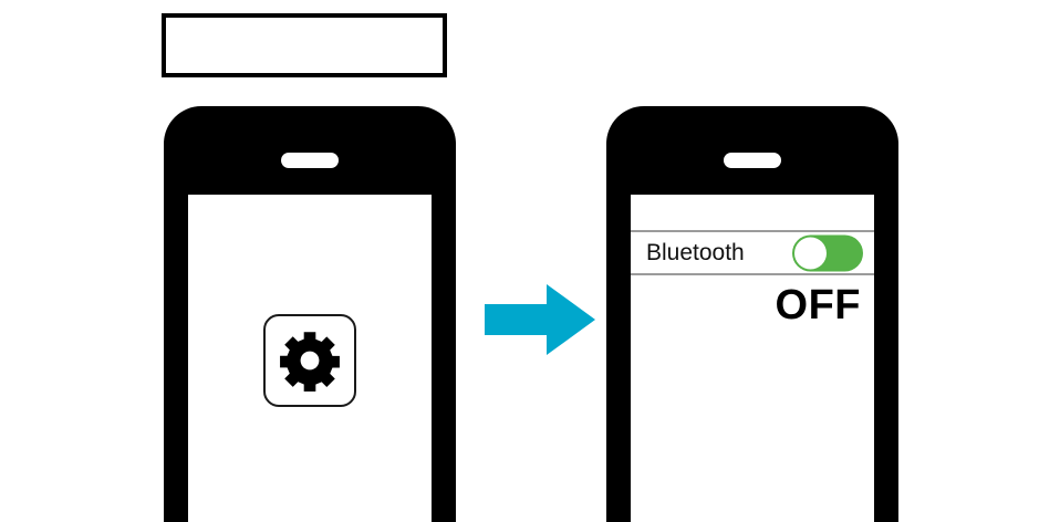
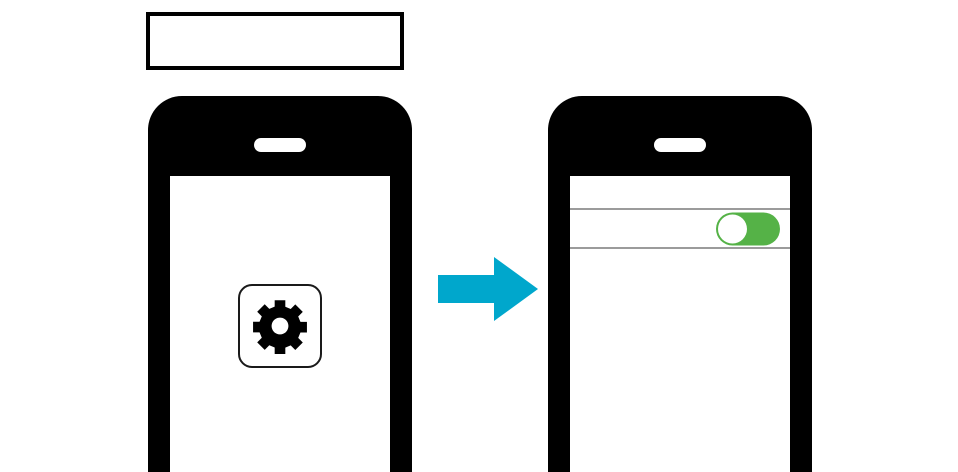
- Bluetooth
- OFF
